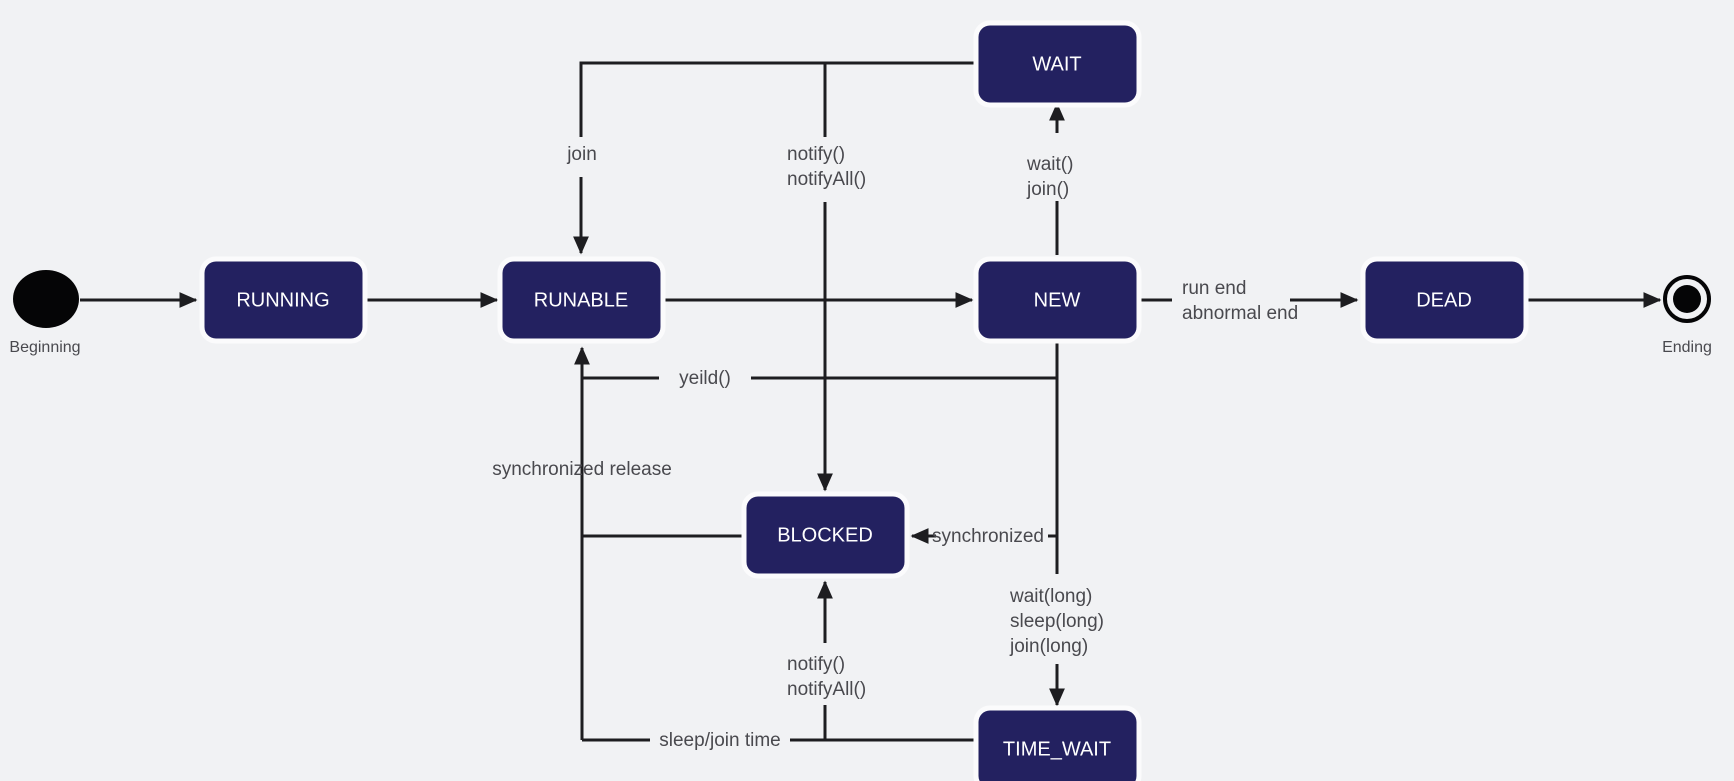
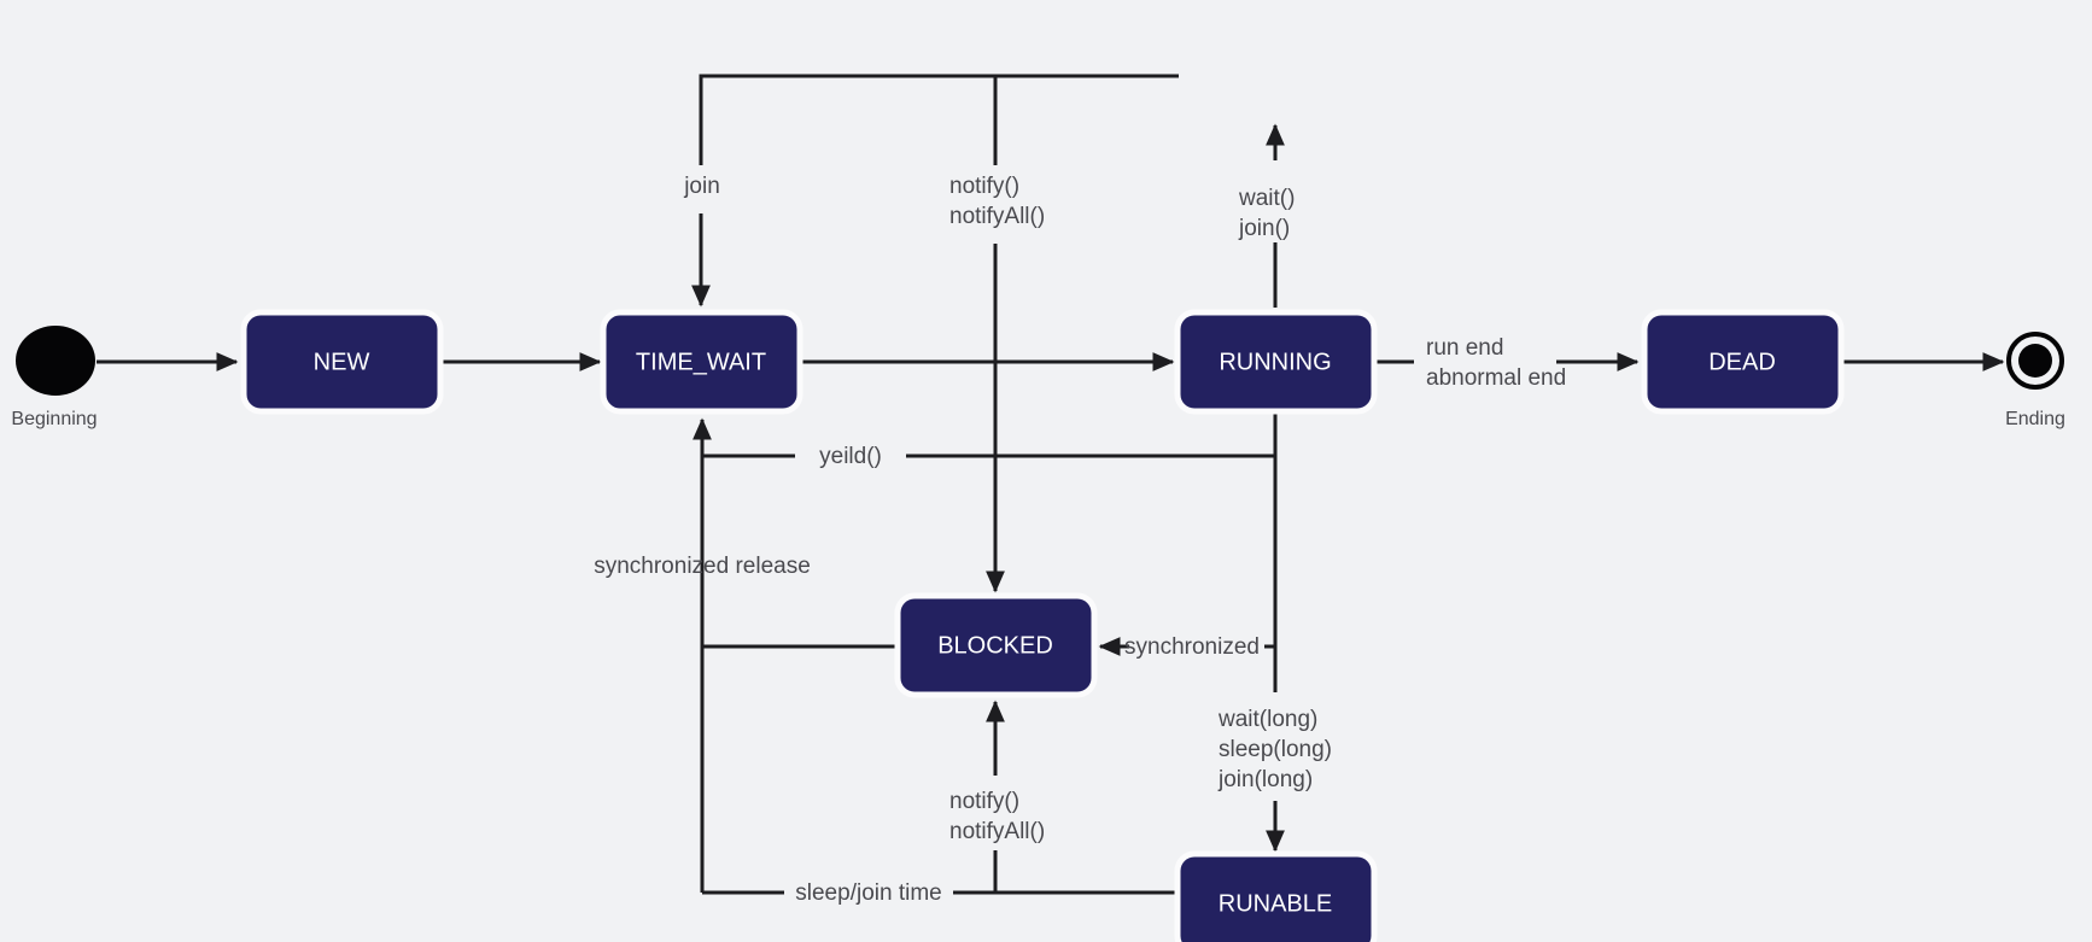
  join
  notify()
  notifyAll()
  wait()
  join()
  run end
  abnormal end
  yeild()
  synchronized release
  synchronized
  notify()
  notifyAll()
  wait(long)
  sleep(long)
  join(long)
  sleep/join time
  Beginning
  Ending
- RUNNING
+ NEW
- RUNABLE
+ TIME_WAIT
- NEW
+ RUNNING
  DEAD
- WAIT
  BLOCKED
- TIME_WAIT
+ RUNABLE
